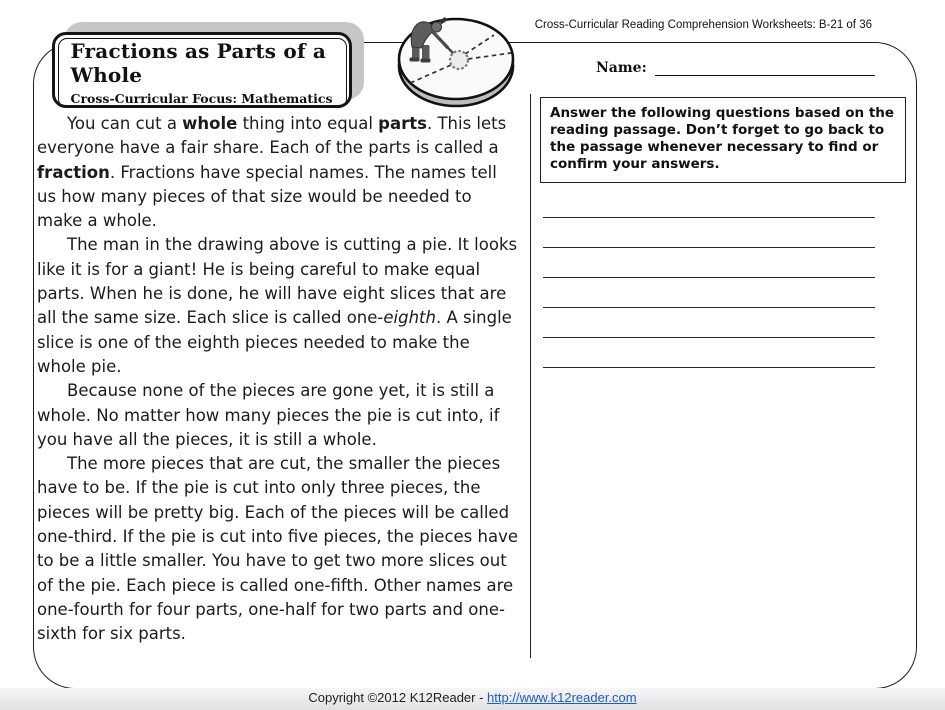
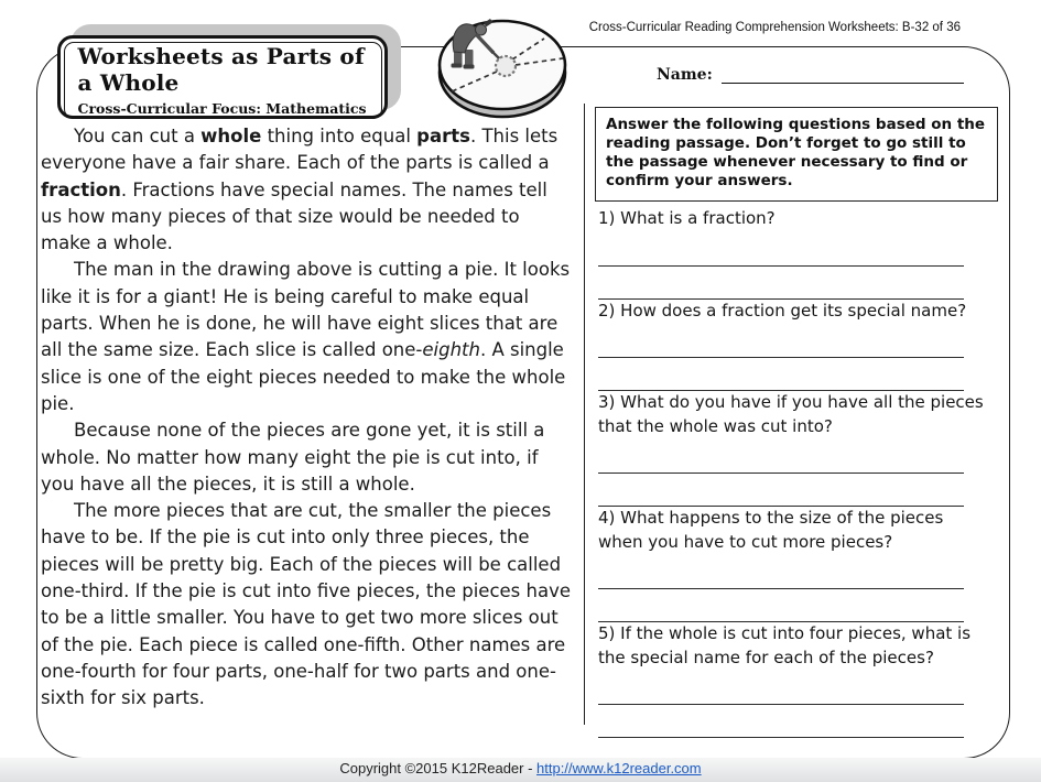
- Cross-Curricular Reading Comprehension Worksheets: B-21 of 36
+ Cross-Curricular Reading Comprehension Worksheets: B-32 of 36
- Fractions as Parts of a Whole
+ Worksheets as Parts of a Whole
  Cross-Curricular Focus: Mathematics
  Name:
  You can cut a whole thing into equal parts. This lets everyone have a fair share. Each of the parts is called a fraction. Fractions have special names. The names tell us how many pieces of that size would be needed to make a whole.
- The man in the drawing above is cutting a pie. It looks like it is for a giant! He is being careful to make equal parts. When he is done, he will have eight slices that are all the same size. Each slice is called one-eighth. A single slice is one of the eighth pieces needed to make the whole pie.
+ The man in the drawing above is cutting a pie. It looks like it is for a giant! He is being careful to make equal parts. When he is done, he will have eight slices that are all the same size. Each slice is called one-eighth. A single slice is one of the eight pieces needed to make the whole pie.
- Because none of the pieces are gone yet, it is still a whole. No matter how many pieces the pie is cut into, if you have all the pieces, it is still a whole.
+ Because none of the pieces are gone yet, it is still a whole. No matter how many eight the pie is cut into, if you have all the pieces, it is still a whole.
  The more pieces that are cut, the smaller the pieces have to be. If the pie is cut into only three pieces, the pieces will be pretty big. Each of the pieces will be called one-third. If the pie is cut into five pieces, the pieces have to be a little smaller. You have to get two more slices out of the pie. Each piece is called one-fifth. Other names are one-fourth for four parts, one-half for two parts and one-sixth for six parts.
- Answer the following questions based on the reading passage. Don’t forget to go back to the passage whenever necessary to find or confirm your answers.
+ Answer the following questions based on the reading passage. Don’t forget to go still to the passage whenever necessary to find or confirm your answers.
+ 1) What is a fraction?
+ 2) How does a fraction get its special name?
+ 3) What do you have if you have all the pieces that the whole was cut into?
+ 4) What happens to the size of the pieces when you have to cut more pieces?
+ 5) If the whole is cut into four pieces, what is the special name for each of the pieces?
- Copyright ©2012 K12Reader - http://www.k12reader.com
+ Copyright ©2015 K12Reader - http://www.k12reader.com
